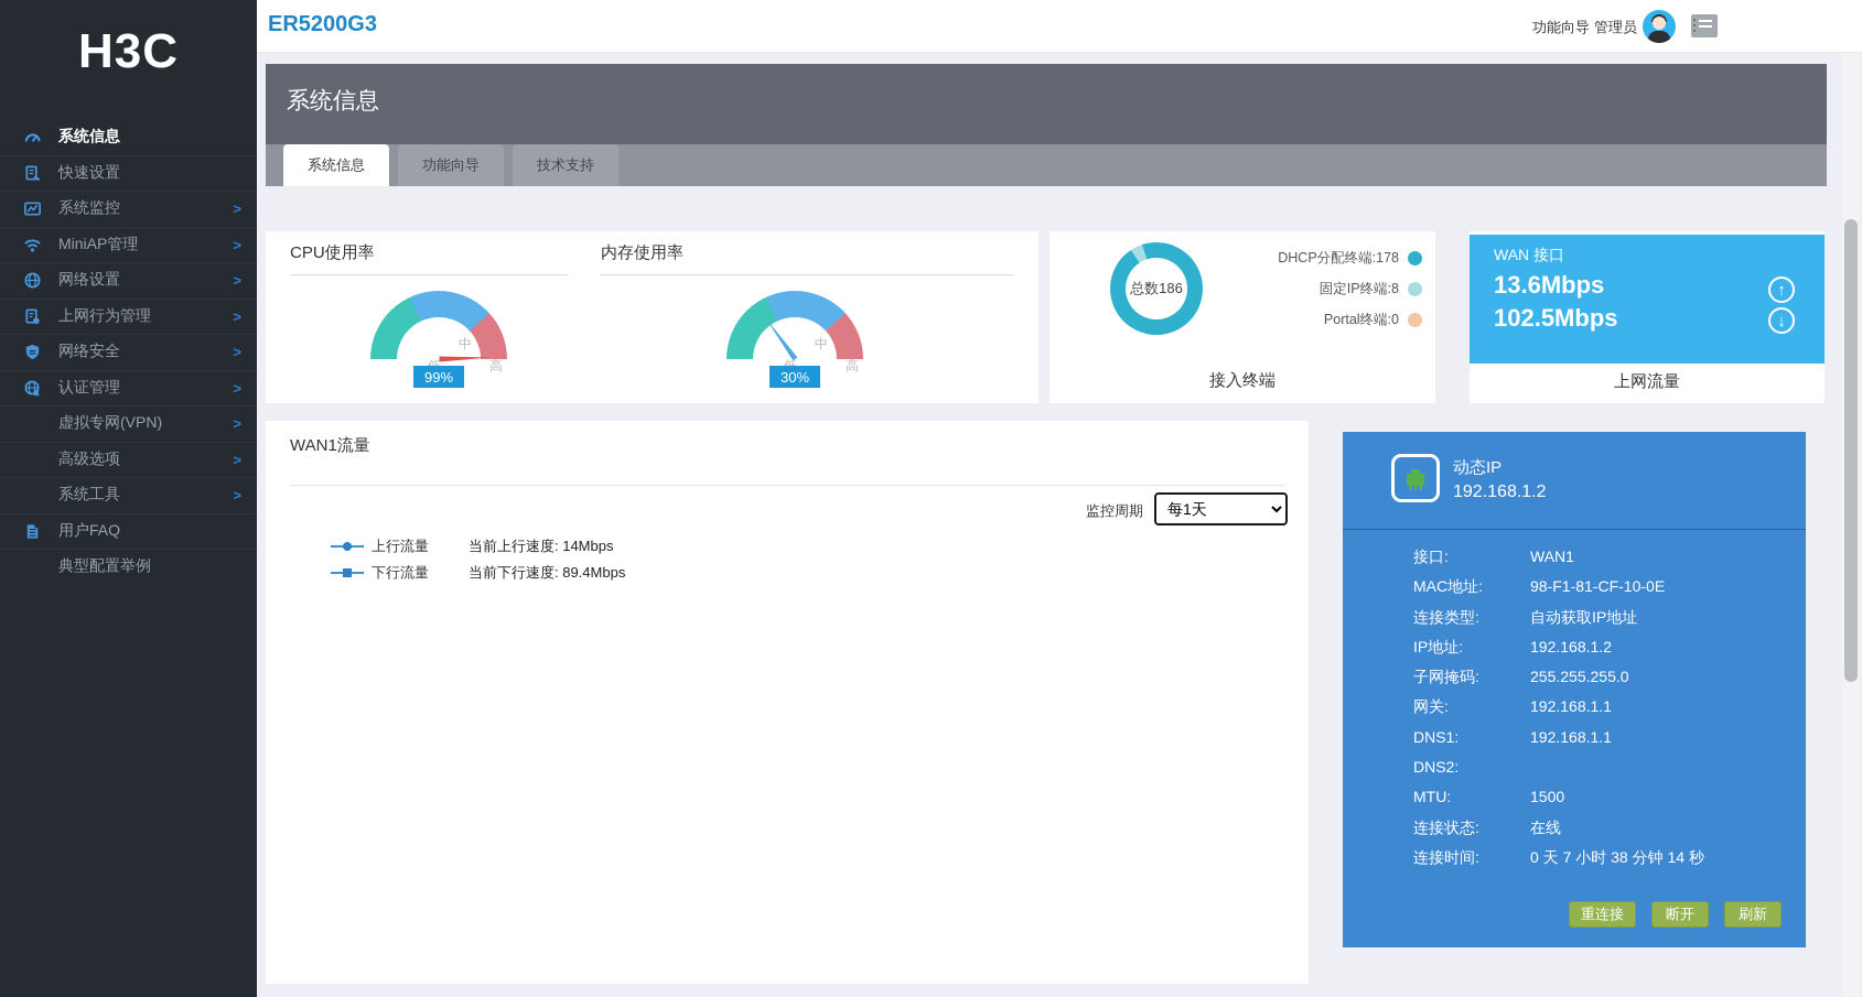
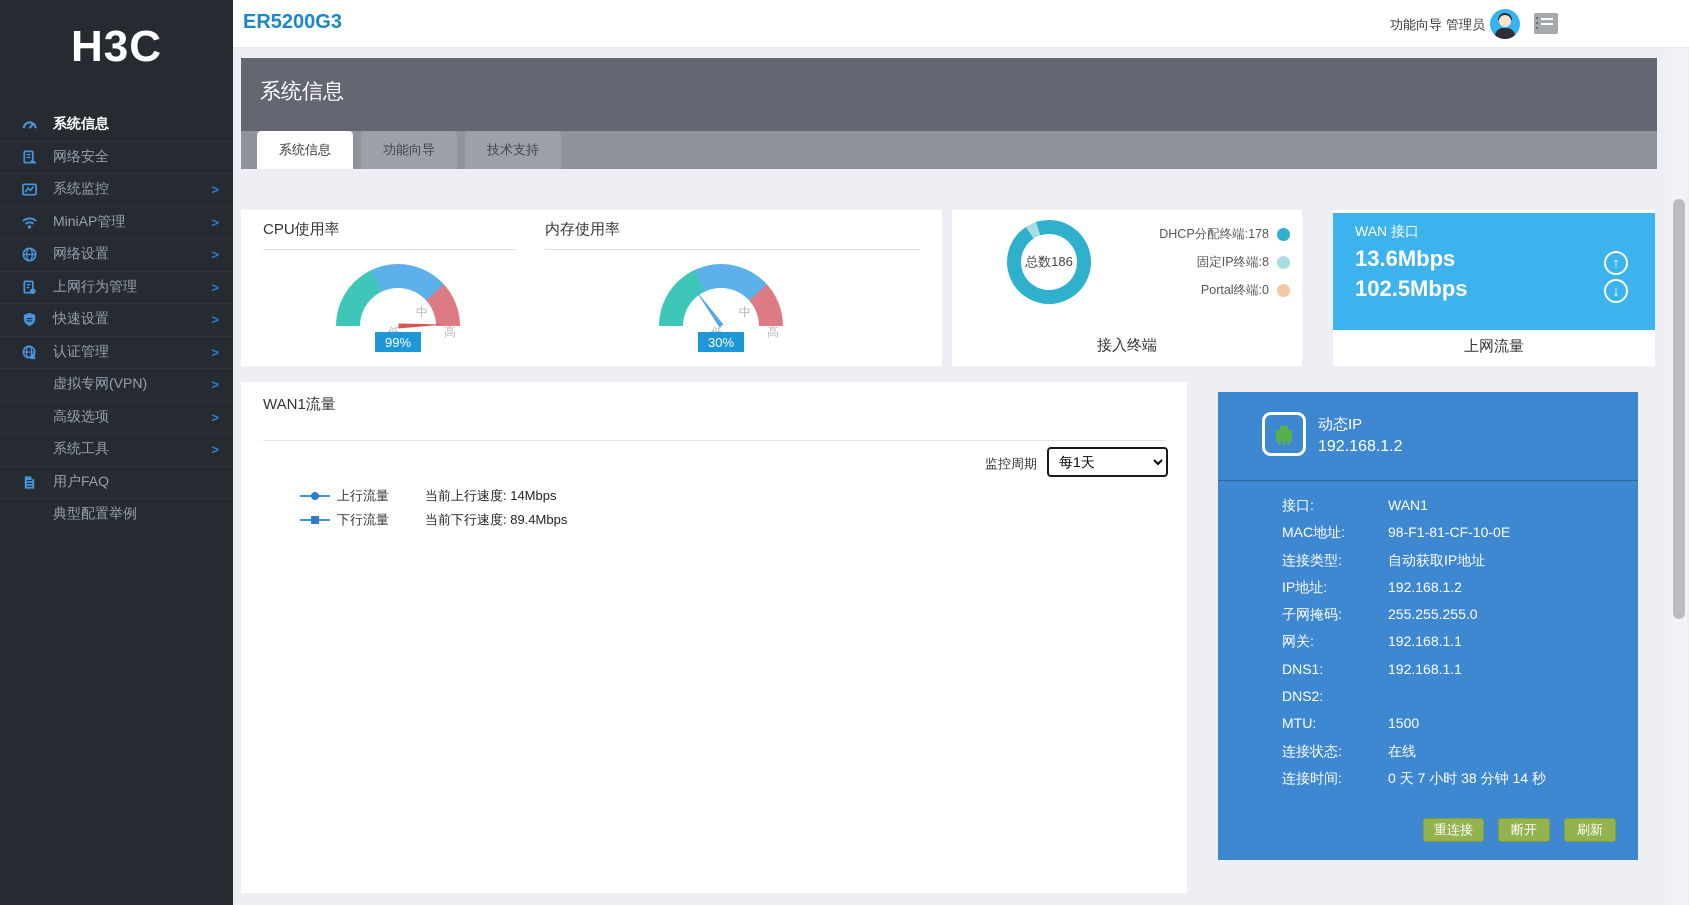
  H3C
  系统信息
- 快速设置
+ 网络安全
  系统监控
  >
  MiniAP管理
  >
  网络设置
  >
  上网行为管理
  >
- 网络安全
+ 快速设置
  >
  认证管理
  >
  虚拟专网(VPN)
  >
  高级选项
  >
  系统工具
  >
  用户FAQ
  典型配置举例
  ER5200G3
  功能向导
  管理员
  系统信息
  系统信息
  功能向导
  技术支持
  CPU使用率
  内存使用率
  中
  高
  99%
  中
  高
  30%
  总数186
  DHCP分配终端:178
  固定IP终端:8
  Portal终端:0
  接入终端
  WAN 接口
  13.6Mbps
  102.5Mbps
  ↑
  ↓
  上网流量
  WAN1流量
  监控周期
  每1天
  上行流量
  下行流量
  当前上行速度: 14Mbps
  当前下行速度: 89.4Mbps
  动态IP
  192.168.1.2
  接口:
  WAN1
  MAC地址:
  98-F1-81-CF-10-0E
  连接类型:
  自动获取IP地址
  IP地址:
  192.168.1.2
  子网掩码:
  255.255.255.0
  网关:
  192.168.1.1
  DNS1:
  192.168.1.1
  DNS2:
  MTU:
  1500
  连接状态:
  在线
  连接时间:
  0 天 7 小时 38 分钟 14 秒
  重连接
  断开
  刷新
